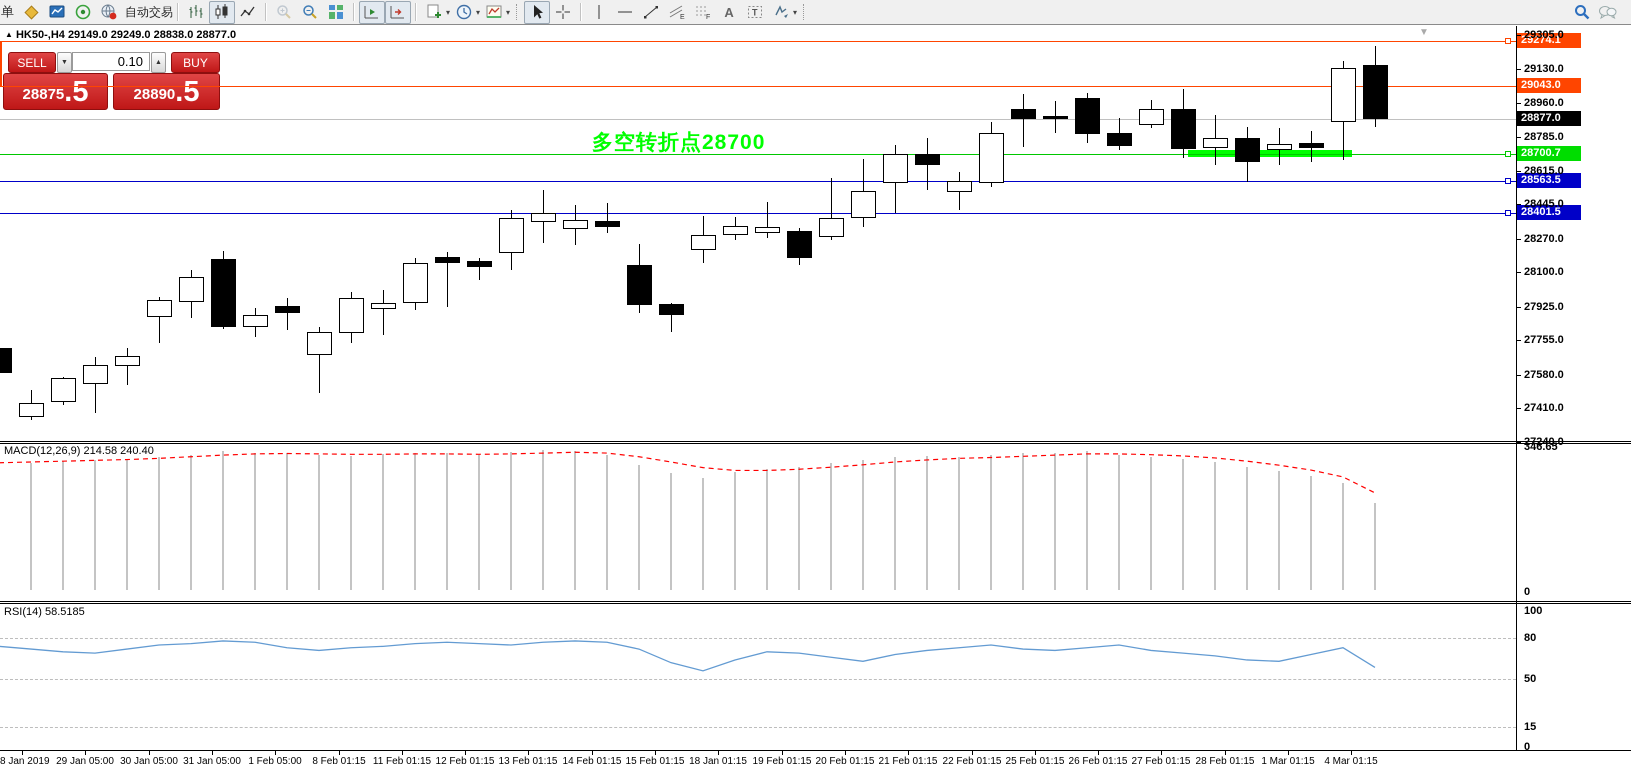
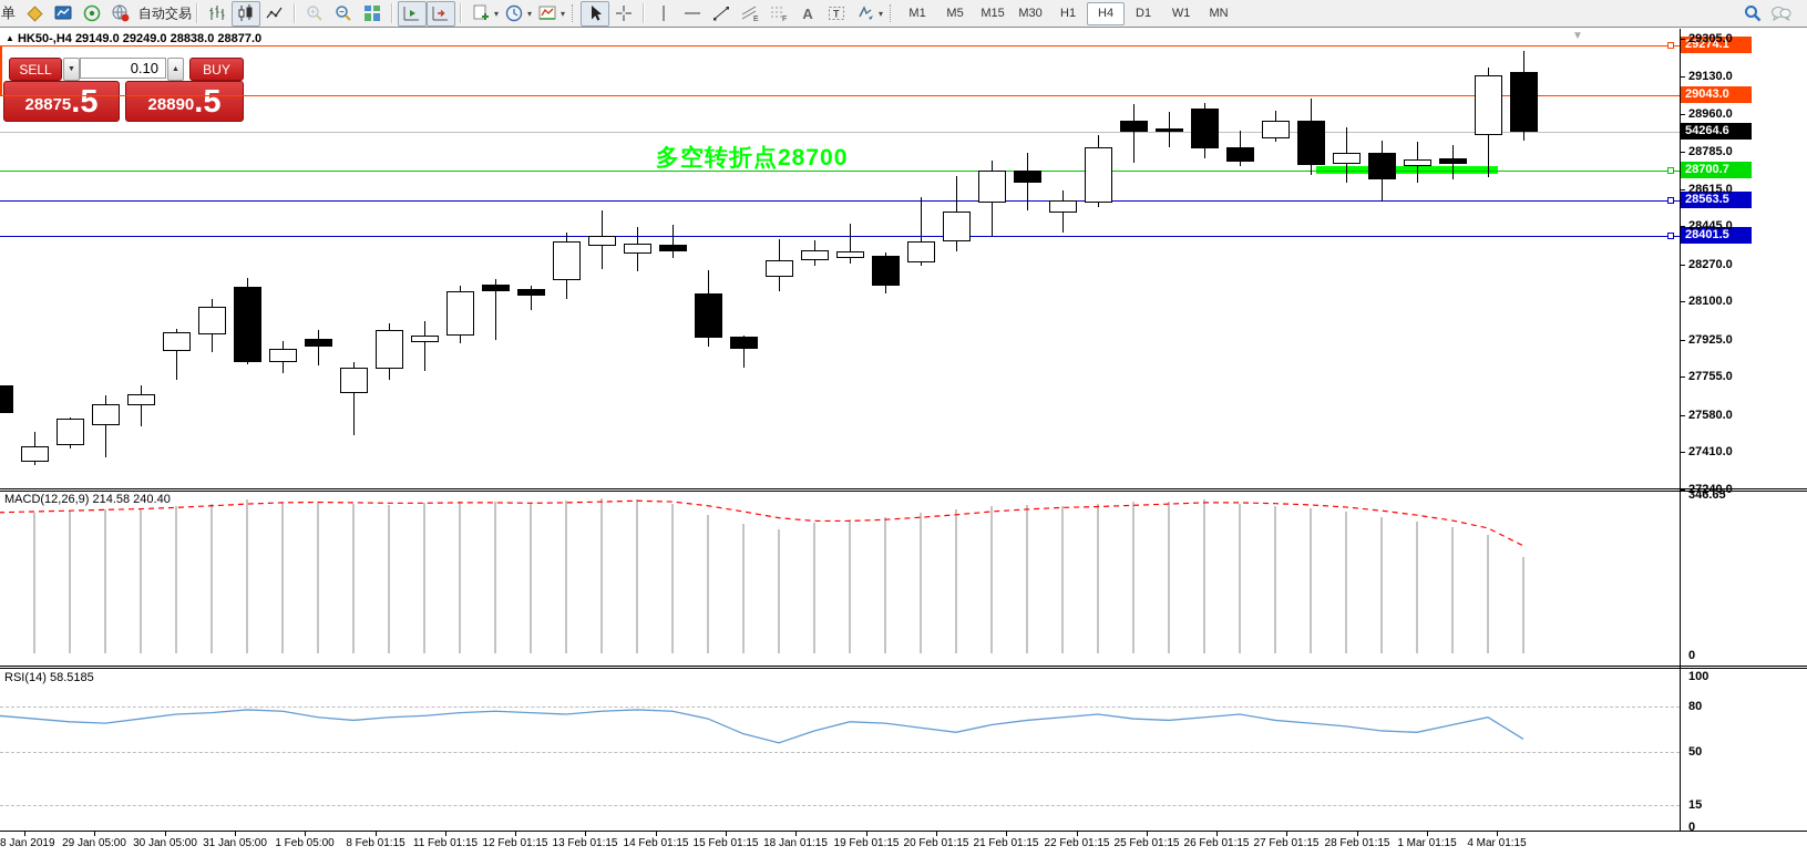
  单
  自动交易
  ▾
  ▾
  ▾
  A
  T
  ▾
+ M1
+ M5
+ M15
+ M30
+ H1
+ H4
+ D1
+ W1
+ MN
  ▲ HK50-,H4 29149.0 29249.0 28838.0 28877.0
  SELL
  0.10
  BUY
  28875
  .5
  28890
  .5
  ▼
  多空转折点28700
  MACD(12,26,9) 214.58 240.40
  RSI(14) 58.5185
  29274.1
  29043.0
- 28877.0
+ 54264.6
  28700.7
  28563.5
  28401.5
  29305.0
  29130.0
  28960.0
  28785.0
  28615.0
  28445.0
  28270.0
  28100.0
  27925.0
  27755.0
  27580.0
  27410.0
  27240.0
  346.65
  0
  100
  80
  50
  15
  0
  8 Jan 2019
  29 Jan 05:00
  30 Jan 05:00
  31 Jan 05:00
  1 Feb 05:00
  8 Feb 01:15
  11 Feb 01:15
  12 Feb 01:15
  13 Feb 01:15
  14 Feb 01:15
  15 Feb 01:15
  18 Jan 01:15
  19 Feb 01:15
  20 Feb 01:15
  21 Feb 01:15
  22 Feb 01:15
  25 Feb 01:15
  26 Feb 01:15
  27 Feb 01:15
  28 Feb 01:15
  1 Mar 01:15
  4 Mar 01:15
